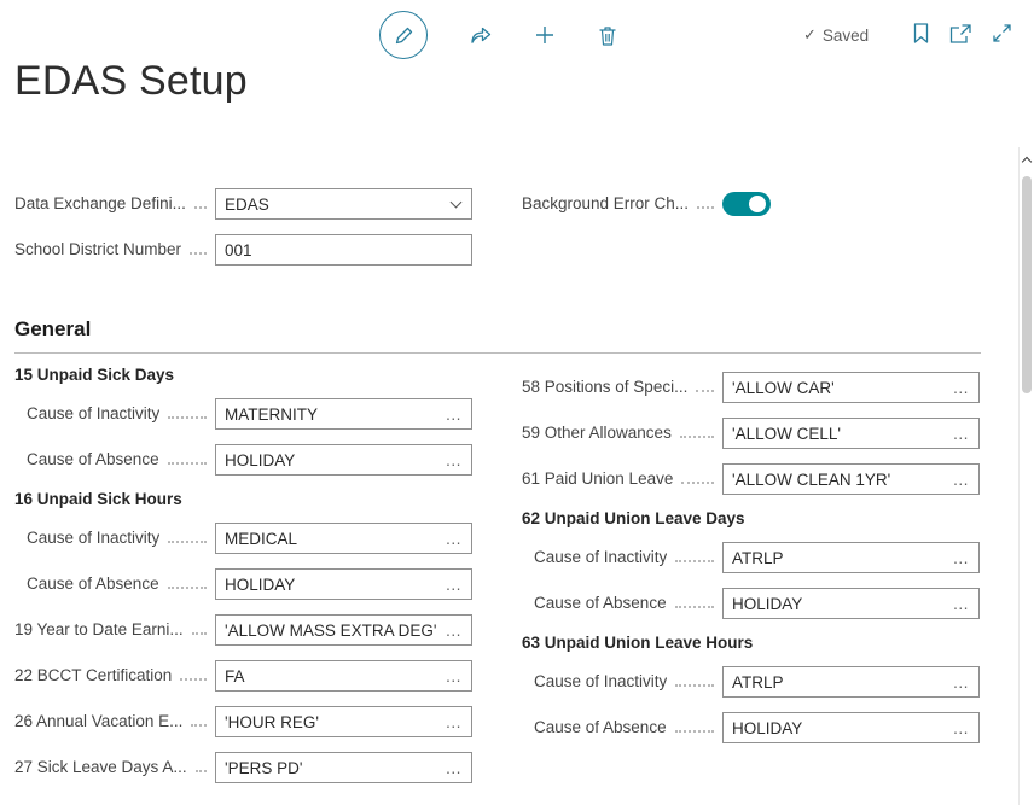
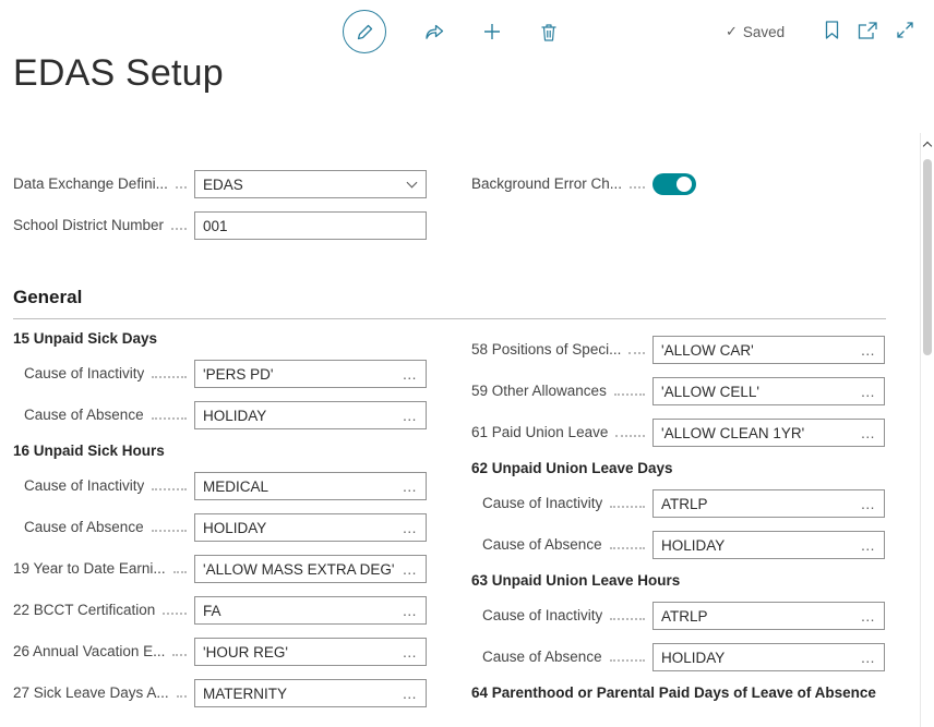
  ✓
  Saved
  EDAS Setup
  Data Exchange Defini...
  EDAS
  School District Number
  001
  Background Error Ch...
  General
  15 Unpaid Sick Days
  Cause of Inactivity
- MATERNITY
+ 'PERS PD'
  …
  Cause of Absence
  HOLIDAY
  …
  16 Unpaid Sick Hours
  Cause of Inactivity
  MEDICAL
  …
  Cause of Absence
  HOLIDAY
  …
  19 Year to Date Earni...
  'ALLOW MASS EXTRA DEG'
  …
  22 BCCT Certification
  FA
  …
  26 Annual Vacation E...
  'HOUR REG'
  …
  27 Sick Leave Days A...
- 'PERS PD'
+ MATERNITY
  …
  58 Positions of Speci...
  'ALLOW CAR'
  …
  59 Other Allowances
  'ALLOW CELL'
  …
  61 Paid Union Leave
  'ALLOW CLEAN 1YR'
  …
  62 Unpaid Union Leave Days
  Cause of Inactivity
  ATRLP
  …
  Cause of Absence
  HOLIDAY
  …
  63 Unpaid Union Leave Hours
  Cause of Inactivity
  ATRLP
  …
  Cause of Absence
  HOLIDAY
  …
+ 64 Parenthood or Parental Paid Days of Leave of Absence
